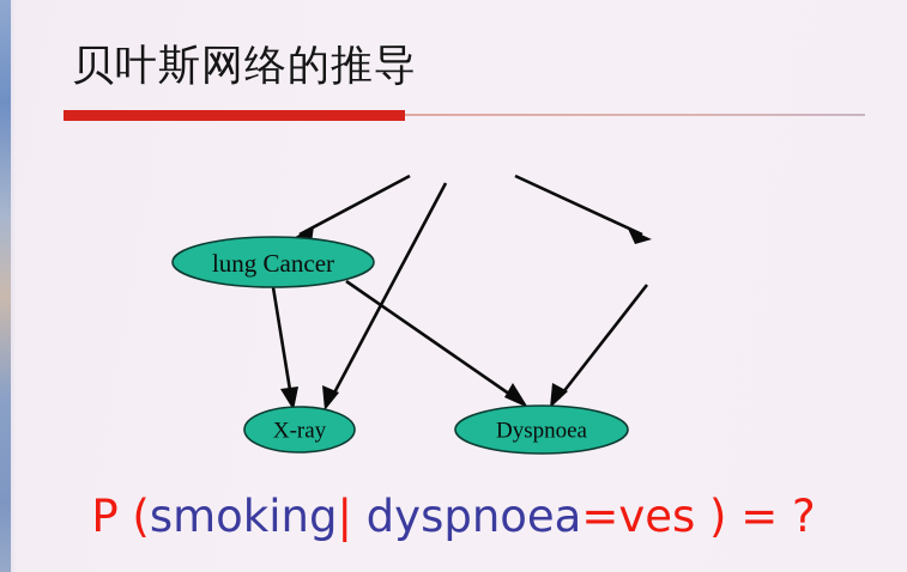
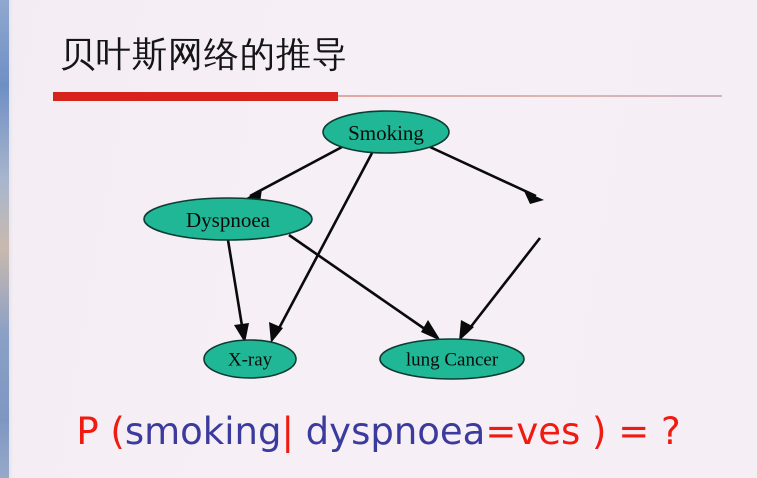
  贝叶斯网络的推导
+ Smoking
- lung Cancer
+ Dyspnoea
  X-ray
- Dyspnoea
+ lung Cancer
  P (smoking| dyspnoea=ves ) = ?
